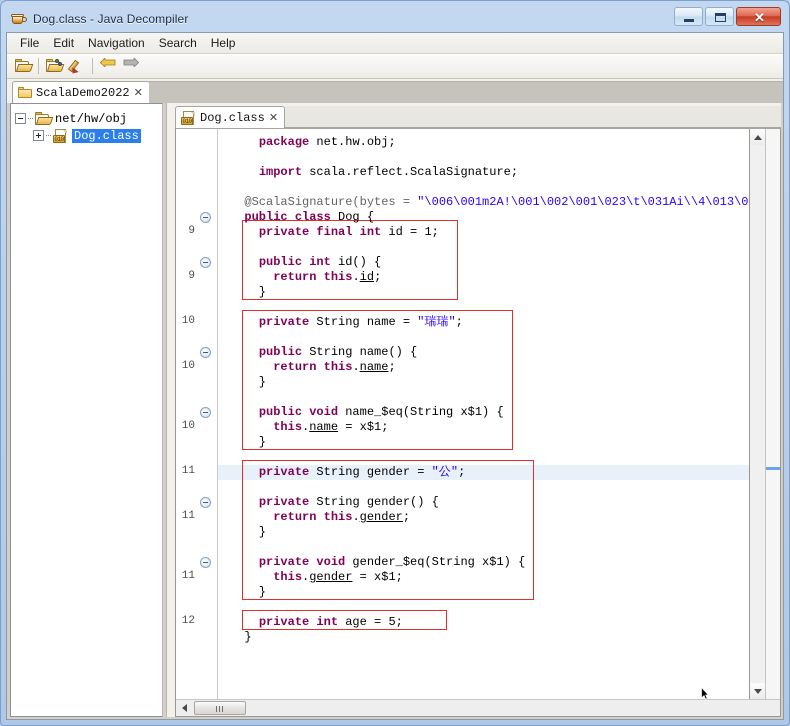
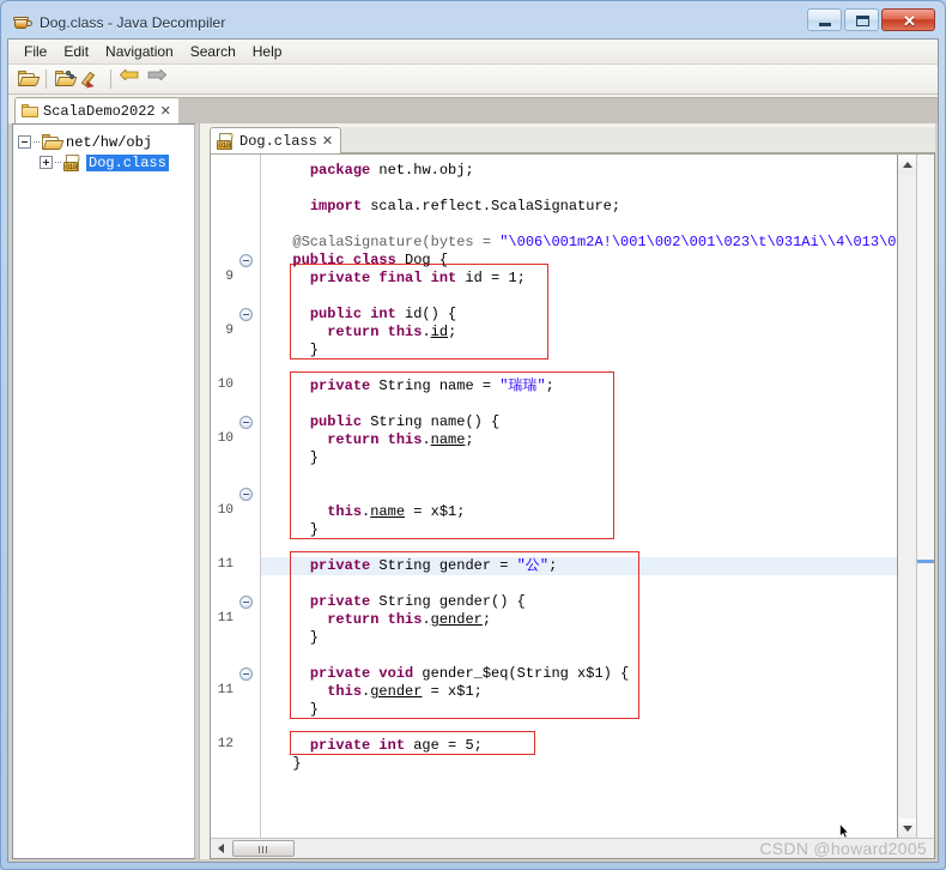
  Dog.class - Java Decompiler
  ✕
  File
  Edit
  Navigation
  Search
  Help
  ScalaDemo2022
  ✕
  net/hw/obj
  Dog.class
  Dog.class
  ✕
  9
  9
  10
  10
  10
  11
  11
  11
  12
  package net.hw.obj;
  import scala.reflect.ScalaSignature;
  @ScalaSignature(bytes = "\006\001m2A!\001\002\001\023\t\031Ai\\4\013\0
  public class Dog {
  private final int id = 1;
  public int id() {
  return this.id;
  }
  private String name = "瑞瑞";
  public String name() {
  return this.name;
  }
- public void name_$eq(String x$1) {
  this.name = x$1;
  }
  private String gender = "公";
  private String gender() {
  return this.gender;
  }
  private void gender_$eq(String x$1) {
  this.gender = x$1;
  }
  private int age = 5;
  }
+ CSDN @howard2005
